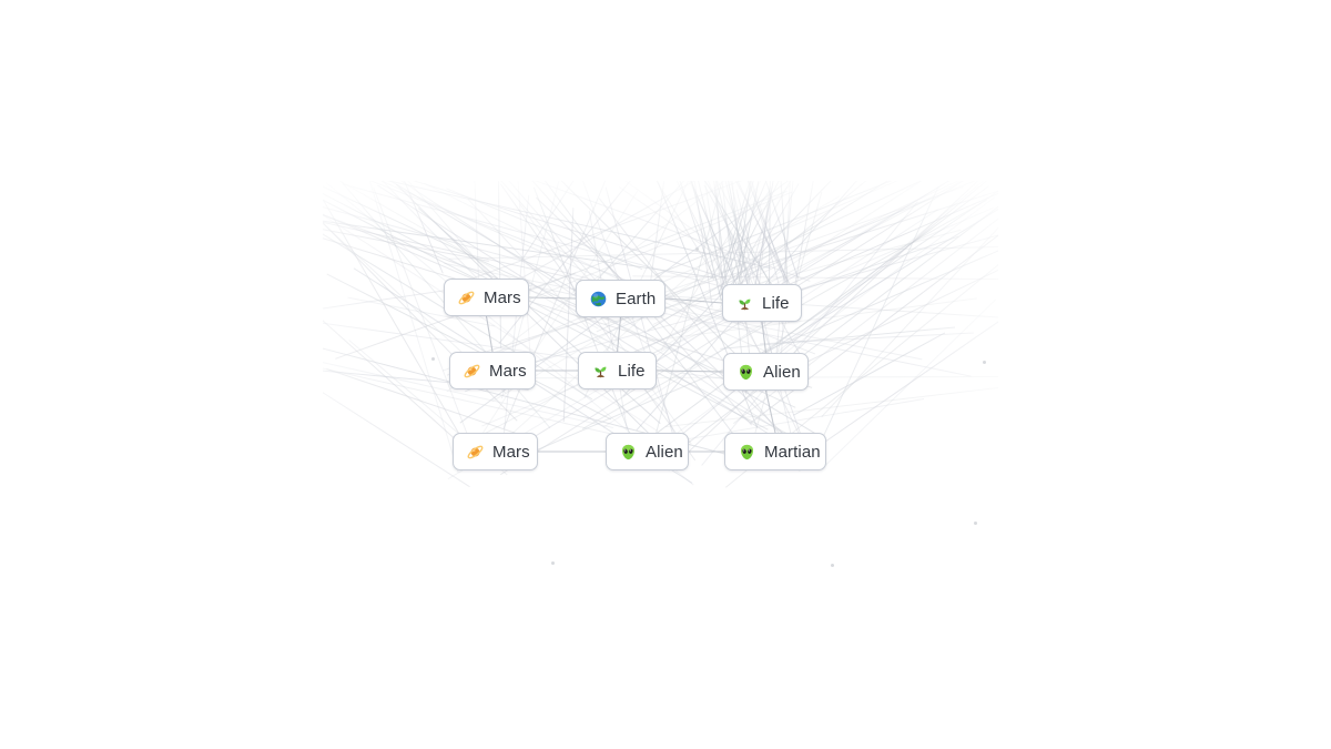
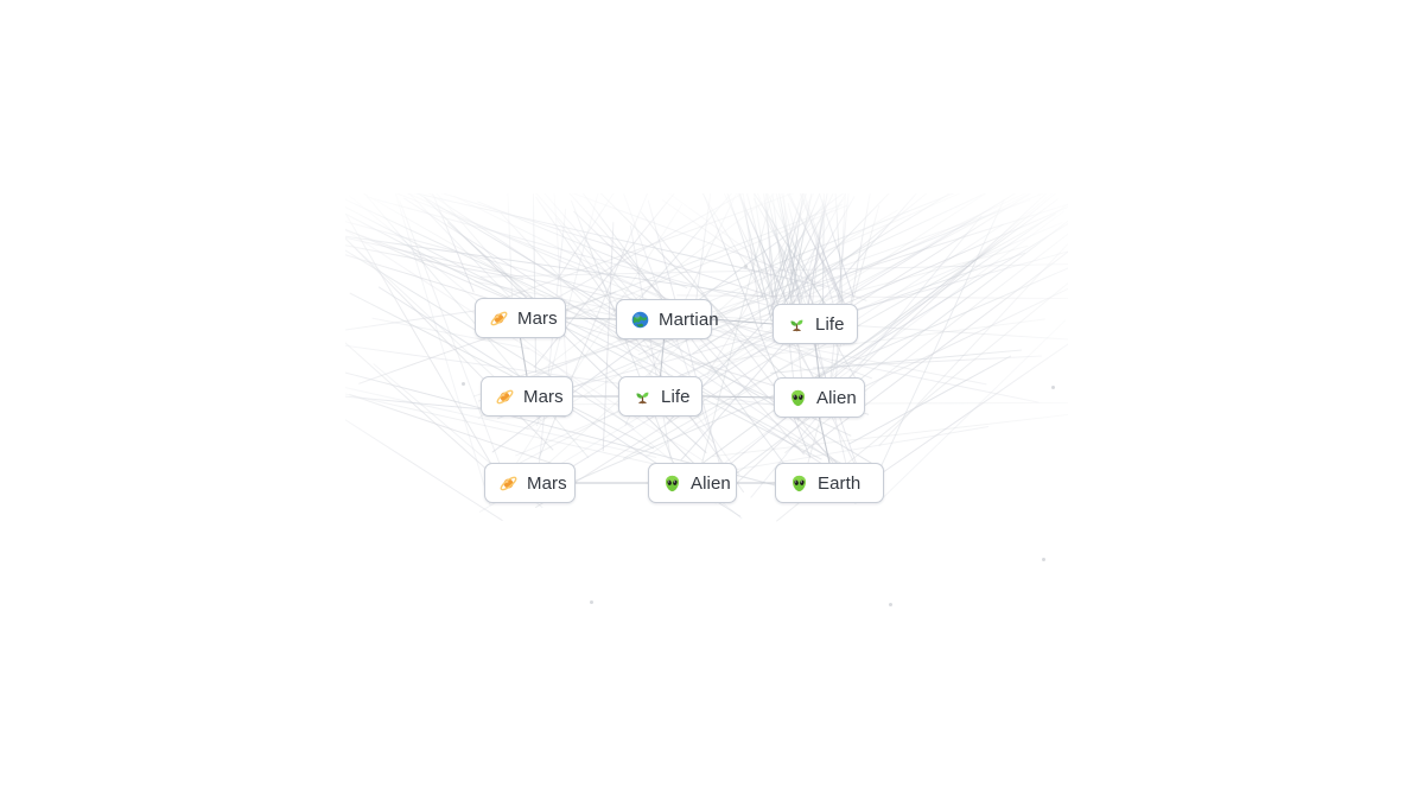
  Mars
- Earth
+ Martian
  Life
  Mars
  Life
  Alien
  Mars
  Alien
- Martian
+ Earth
